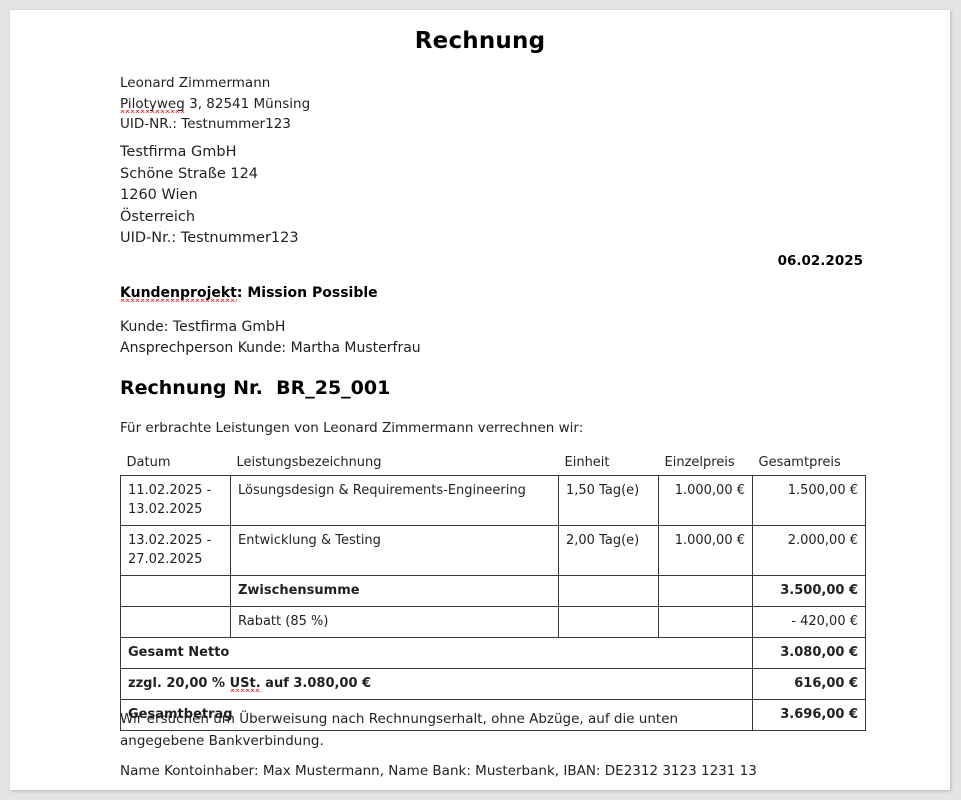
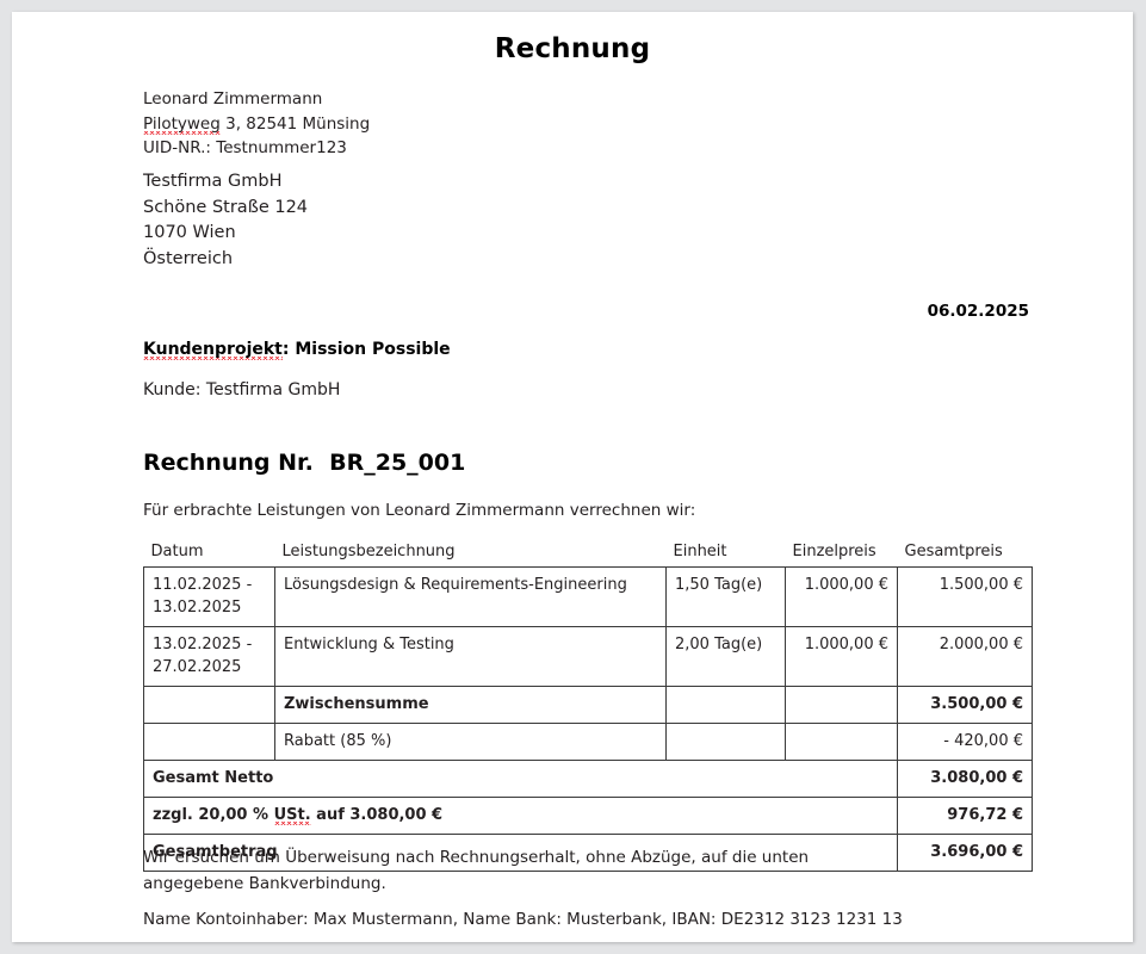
  Rechnung
  Leonard Zimmermann
  Pilotyweg 3, 82541 Münsing
  UID-NR.: Testnummer123
  Testfirma GmbH
  Schöne Straße 124
- 1260 Wien
+ 1070 Wien
  Österreich
- UID-Nr.: Testnummer123
  06.02.2025
  Kundenprojekt: Mission Possible
  Kunde: Testfirma GmbH
- Ansprechperson Kunde: Martha Musterfrau
  Rechnung Nr. BR_25_001
  Für erbrachte Leistungen von Leonard Zimmermann verrechnen wir:
  Datum	Leistungsbezeichnung	Einheit	Einzelpreis	Gesamtpreis
  11.02.2025 - 13.02.2025	Lösungsdesign & Requirements-Engineering	1,50 Tag(e)	1.000,00 €	1.500,00 €
  13.02.2025 - 27.02.2025	Entwicklung & Testing	2,00 Tag(e)	1.000,00 €	2.000,00 €
  	Zwischensumme			3.500,00 €
  	Rabatt (85 %)			- 420,00 €
  Gesamt Netto	3.080,00 €
- zzgl. 20,00 % USt. auf 3.080,00 €	616,00 €
+ zzgl. 20,00 % USt. auf 3.080,00 €	976,72 €
  Gesamtbetrag	3.696,00 €
  Wir ersuchen um Überweisung nach Rechnungserhalt, ohne Abzüge, auf die unten angegebene Bankverbindung.
  Name Kontoinhaber: Max Mustermann, Name Bank: Musterbank, IBAN: DE2312 3123 1231 13
